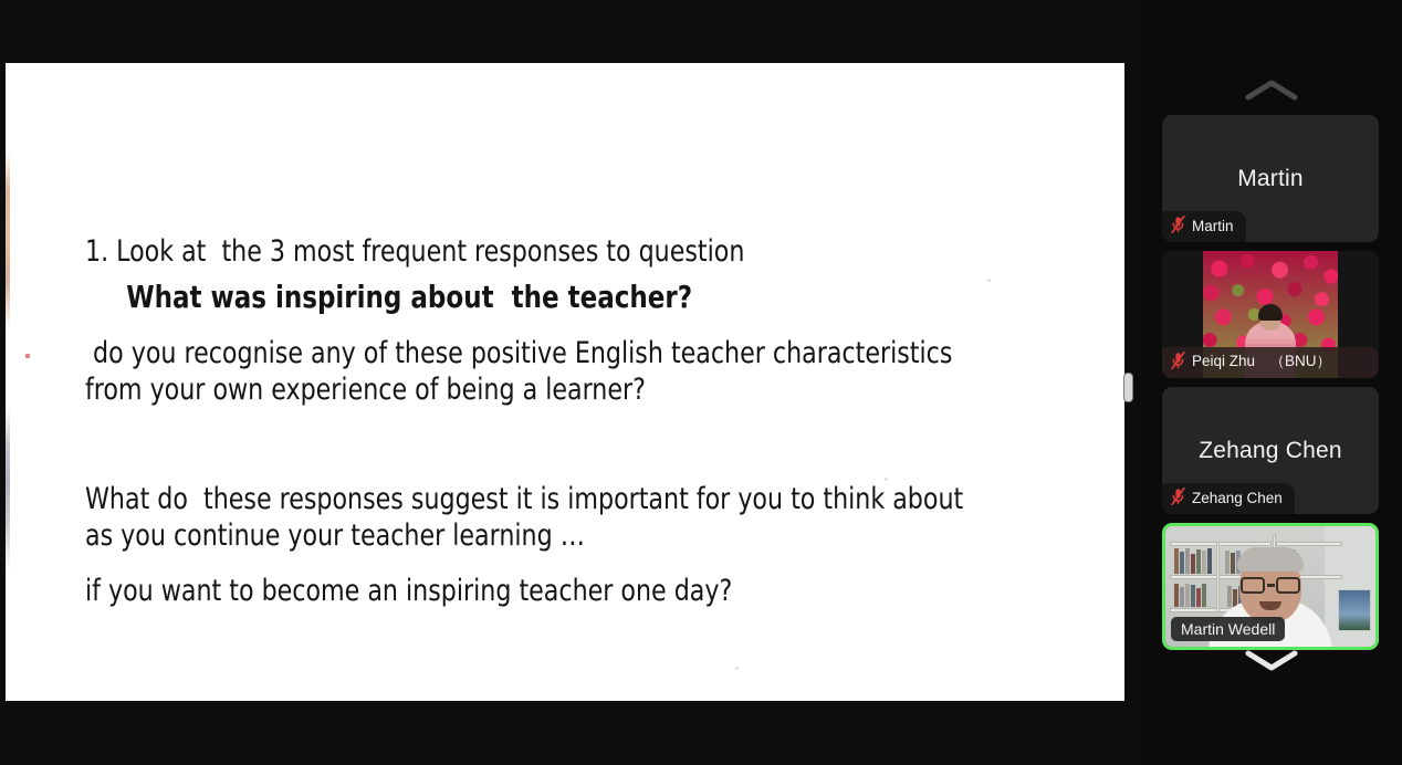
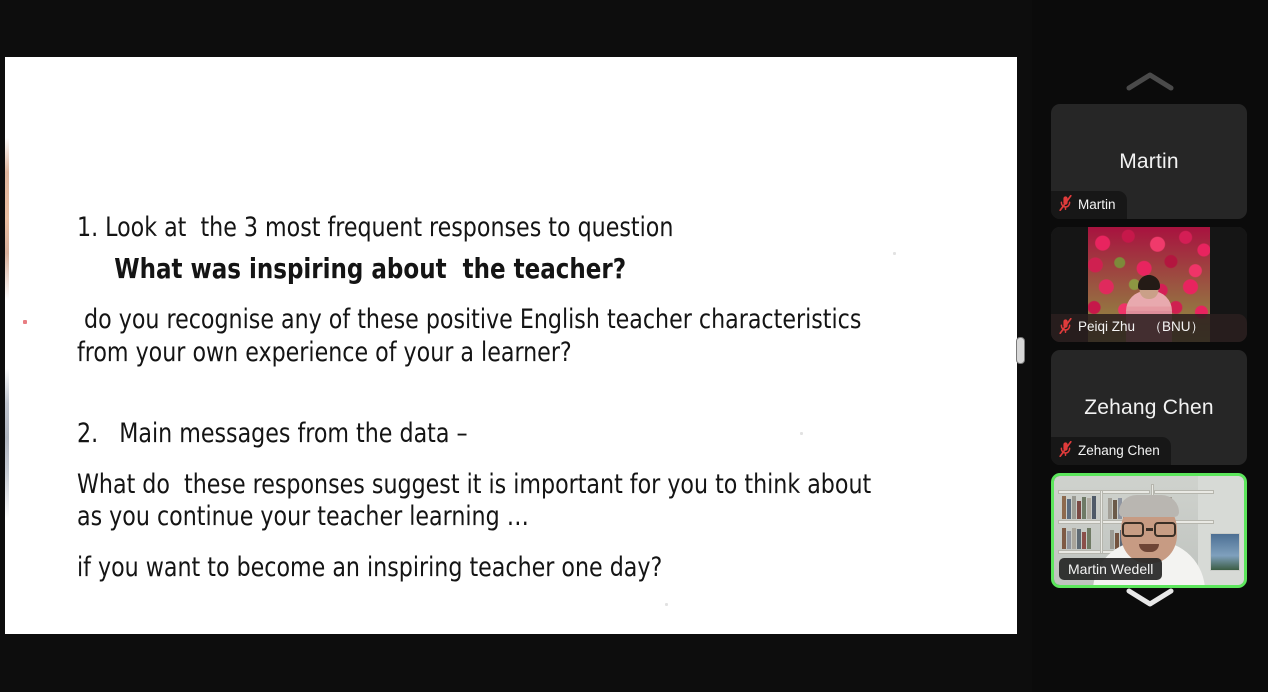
  1. Look at the 3 most frequent responses to question
  What was inspiring about the teacher?
  do you recognise any of these positive English teacher characteristics
- from your own experience of being a learner?
+ from your own experience of your a learner?
+ 2. Main messages from the data –
  What do these responses suggest it is important for you to think about
  as you continue your teacher learning …
  if you want to become an inspiring teacher one day?
  Martin
  Martin
  Peiqi Zhu （BNU）
  Zehang Chen
  Zehang Chen
  Martin Wedell
